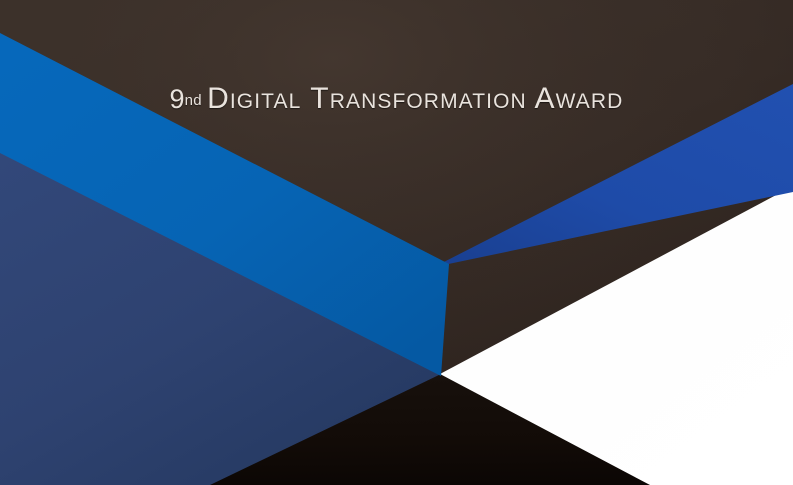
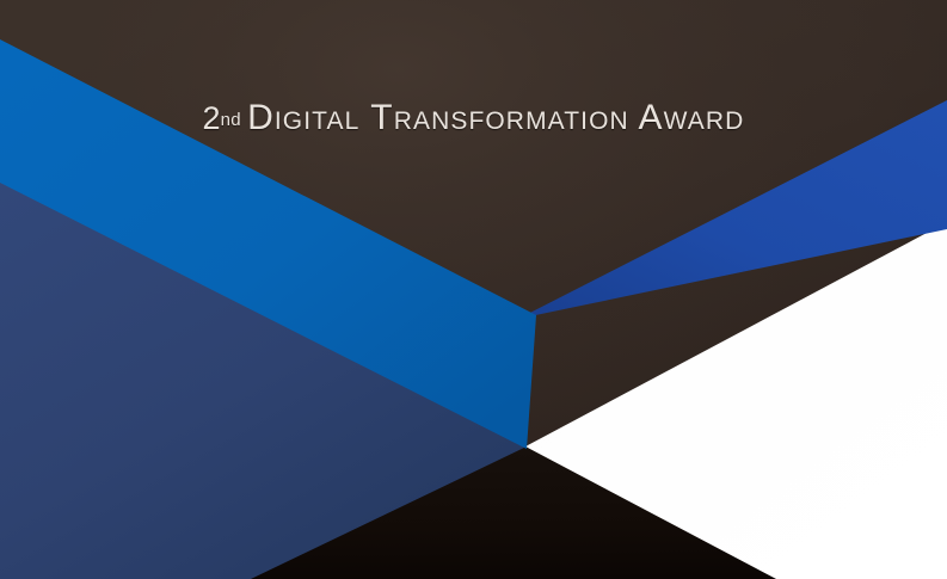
- 9nd Digital Transformation Award
+ 2nd Digital Transformation Award
